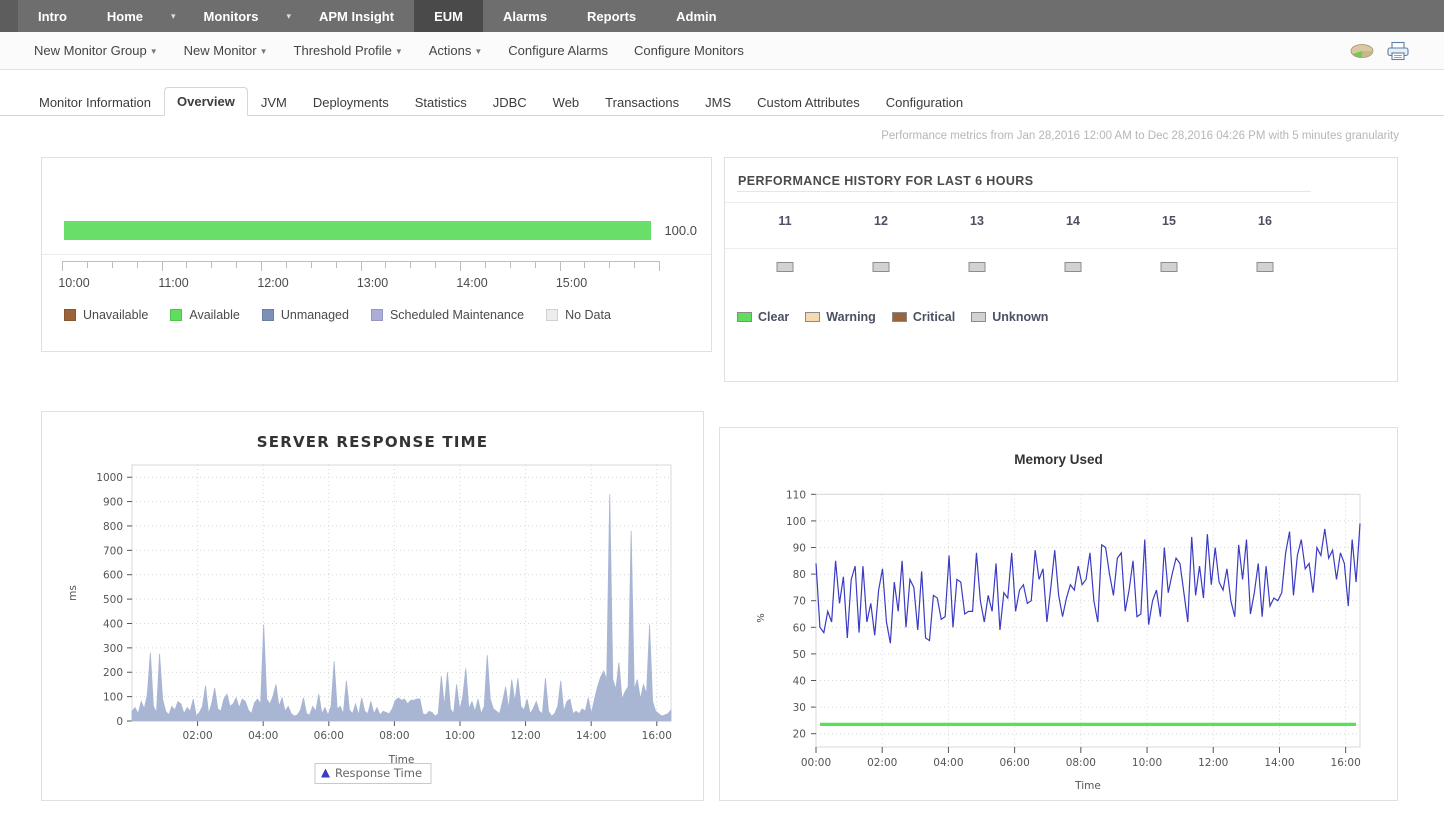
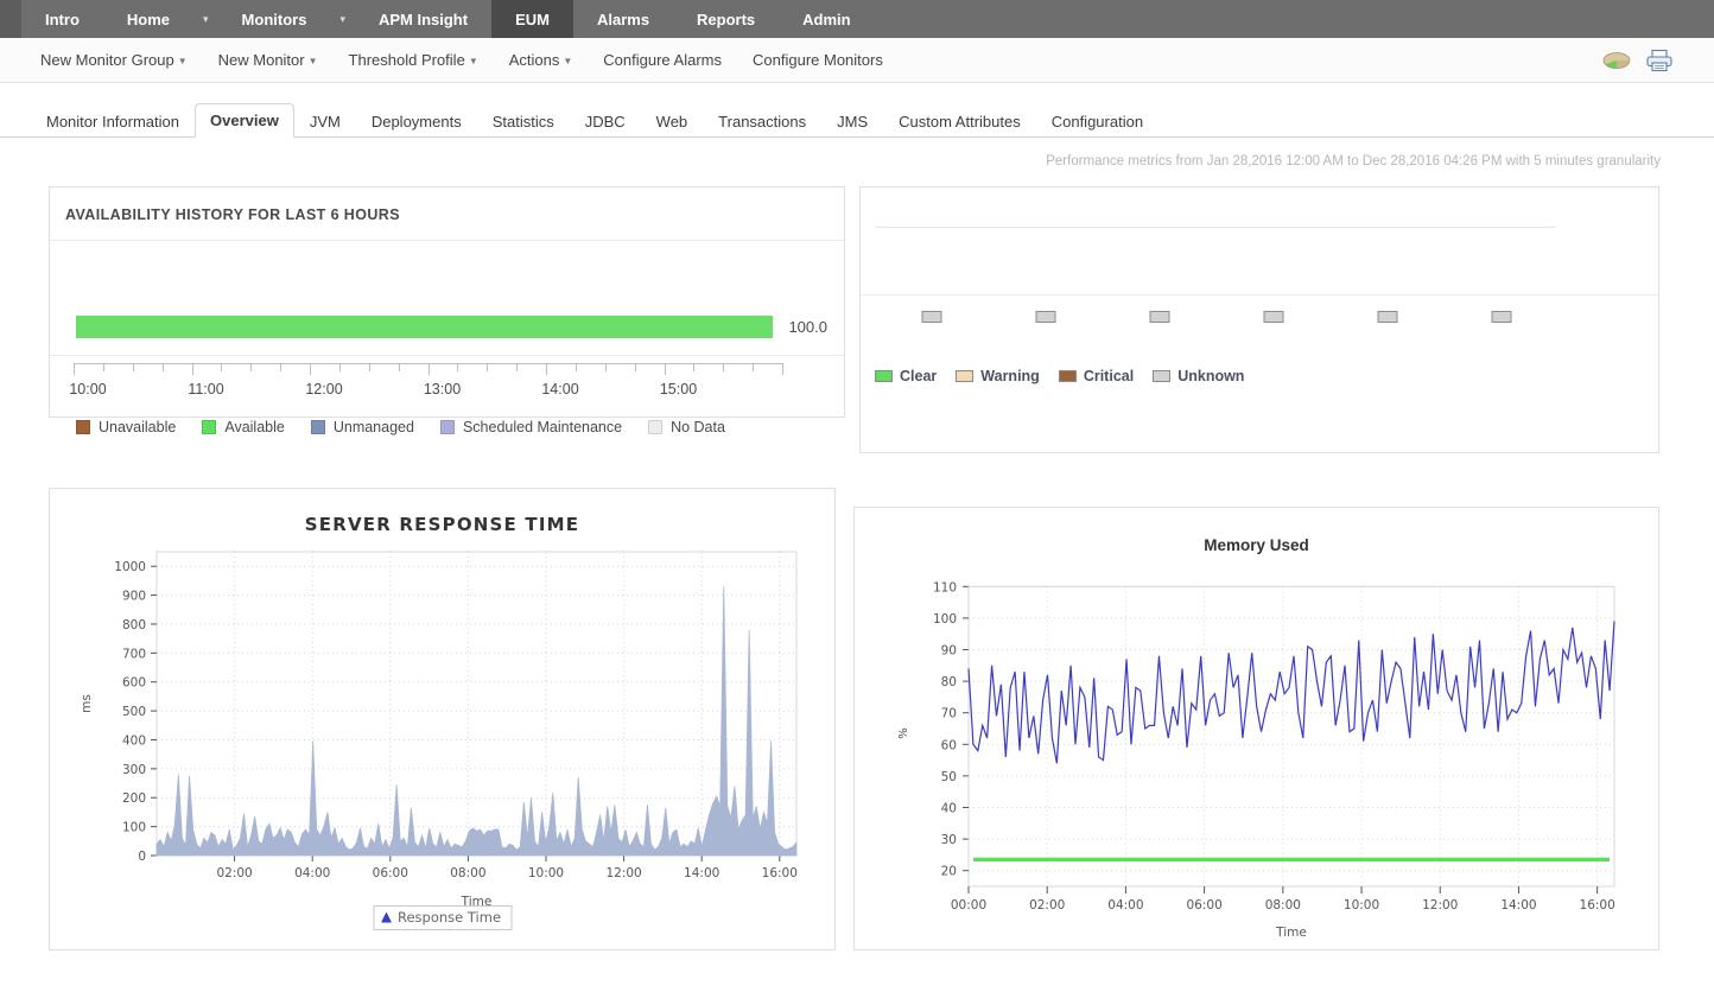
  Intro
  Home
  ▾
  Monitors
  ▾
  APM Insight
  EUM
  Alarms
  Reports
  Admin
  New Monitor Group ▼
  New Monitor ▼
  Threshold Profile ▼
  Actions ▼
  Configure Alarms
  Configure Monitors
  Monitor Information
  Overview
  JVM
  Deployments
  Statistics
  JDBC
  Web
  Transactions
  JMS
  Custom Attributes
  Configuration
  Performance metrics from Jan 28,2016 12:00 AM to Dec 28,2016 04:26 PM with 5 minutes granularity
+ AVAILABILITY HISTORY FOR LAST 6 HOURS
  100.0
  10:00
  11:00
  12:00
  13:00
  14:00
  15:00
  Unavailable
  Available
  Unmanaged
  Scheduled Maintenance
  No Data
- PERFORMANCE HISTORY FOR LAST 6 HOURS
- 11
- 12
- 13
- 14
- 15
- 16
  Clear
  Warning
  Critical
  Unknown
  SERVER RESPONSE TIME
  0
  100
  200
  300
  400
  500
  600
  700
  800
  900
  1000
  02:00
  04:00
  06:00
  08:00
  10:00
  12:00
  14:00
  16:00
  Time
  Response Time
  Memory Used
  20
  30
  40
  50
  60
  70
  80
  90
  100
  110
  00:00
  02:00
  04:00
  06:00
  08:00
  10:00
  12:00
  14:00
  16:00
  Time
